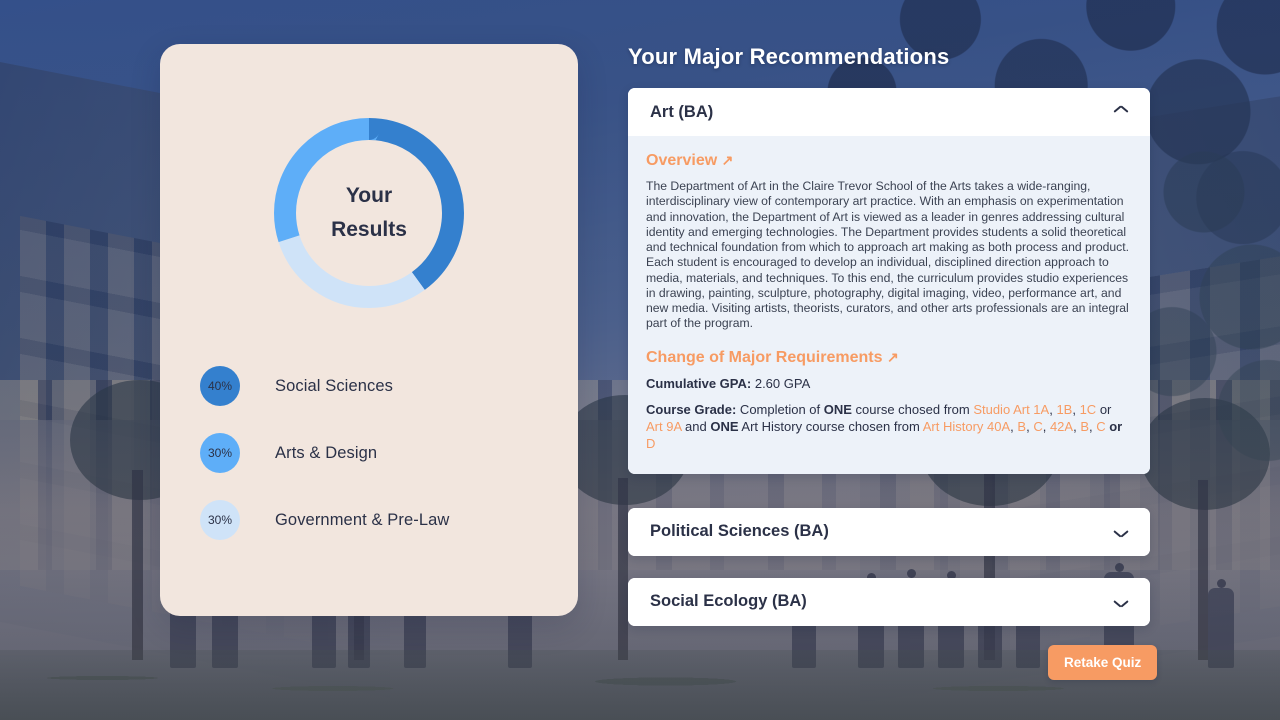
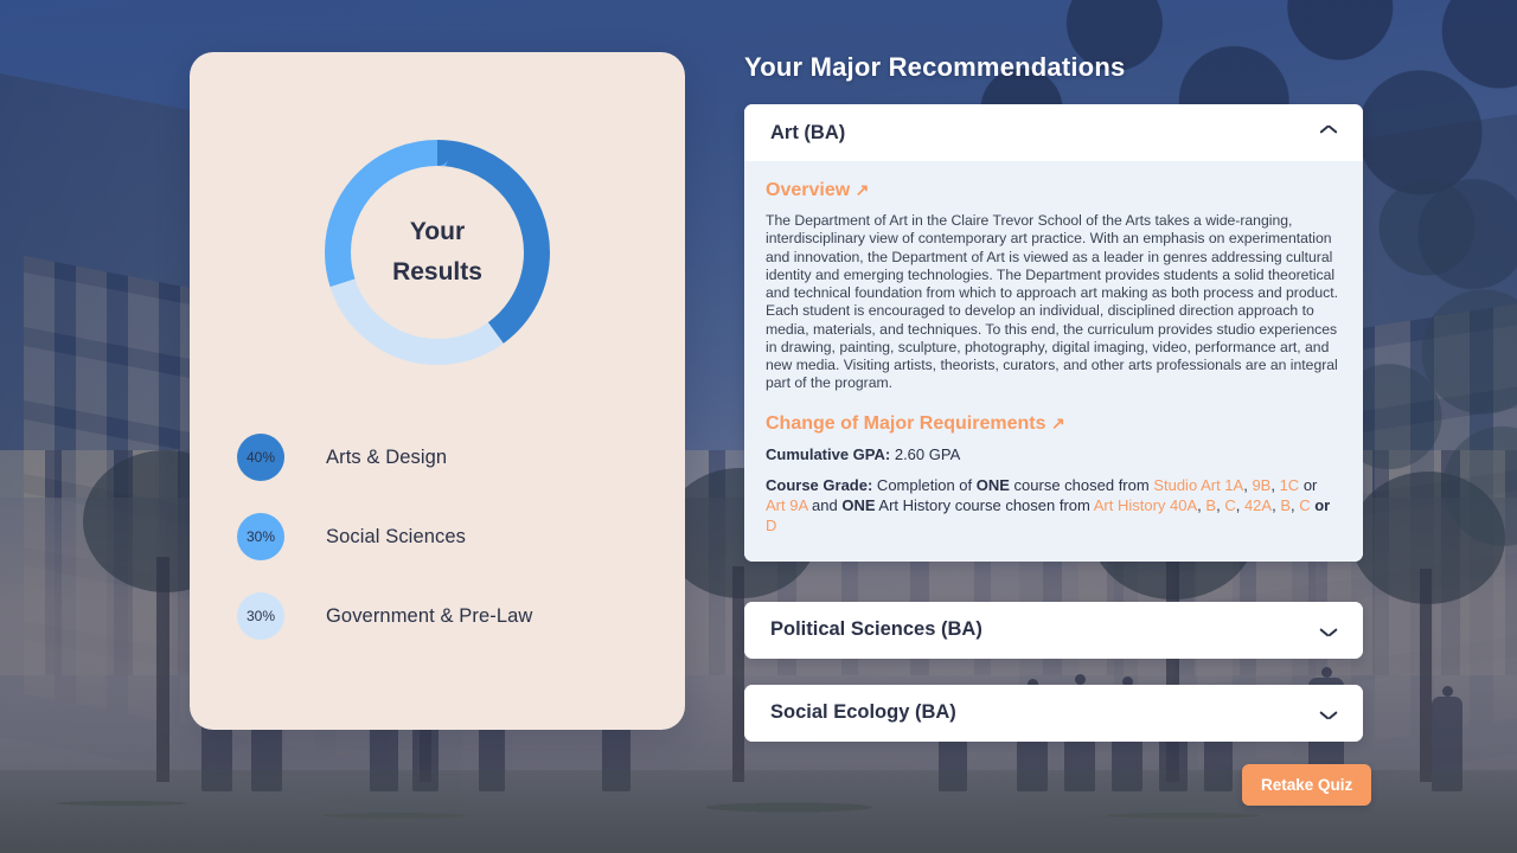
  Your
  Results
  40%
- Social Sciences
+ Arts & Design
  30%
- Arts & Design
+ Social Sciences
  30%
  Government & Pre-Law
  Your Major Recommendations
  Art (BA)
  Overview ↗
  The Department of Art in the Claire Trevor School of the Arts takes a wide-ranging, interdisciplinary view of contemporary art practice. With an emphasis on experimentation and innovation, the Department of Art is viewed as a leader in genres addressing cultural identity and emerging technologies. The Department provides students a solid theoretical and technical foundation from which to approach art making as both process and product. Each student is encouraged to develop an individual, disciplined direction approach to media, materials, and techniques. To this end, the curriculum provides studio experiences in drawing, painting, sculpture, photography, digital imaging, video, performance art, and new media. Visiting artists, theorists, curators, and other arts professionals are an integral part of the program.
  Change of Major Requirements ↗
  Cumulative GPA: 2.60 GPA
- Course Grade: Completion of ONE course chosed from Studio Art 1A, 1B, 1C or Art 9A and ONE Art History course chosen from Art History 40A, B, C, 42A, B, C or D
+ Course Grade: Completion of ONE course chosed from Studio Art 1A, 9B, 1C or Art 9A and ONE Art History course chosen from Art History 40A, B, C, 42A, B, C or D
  Political Sciences (BA)
  Social Ecology (BA)
  Retake Quiz
